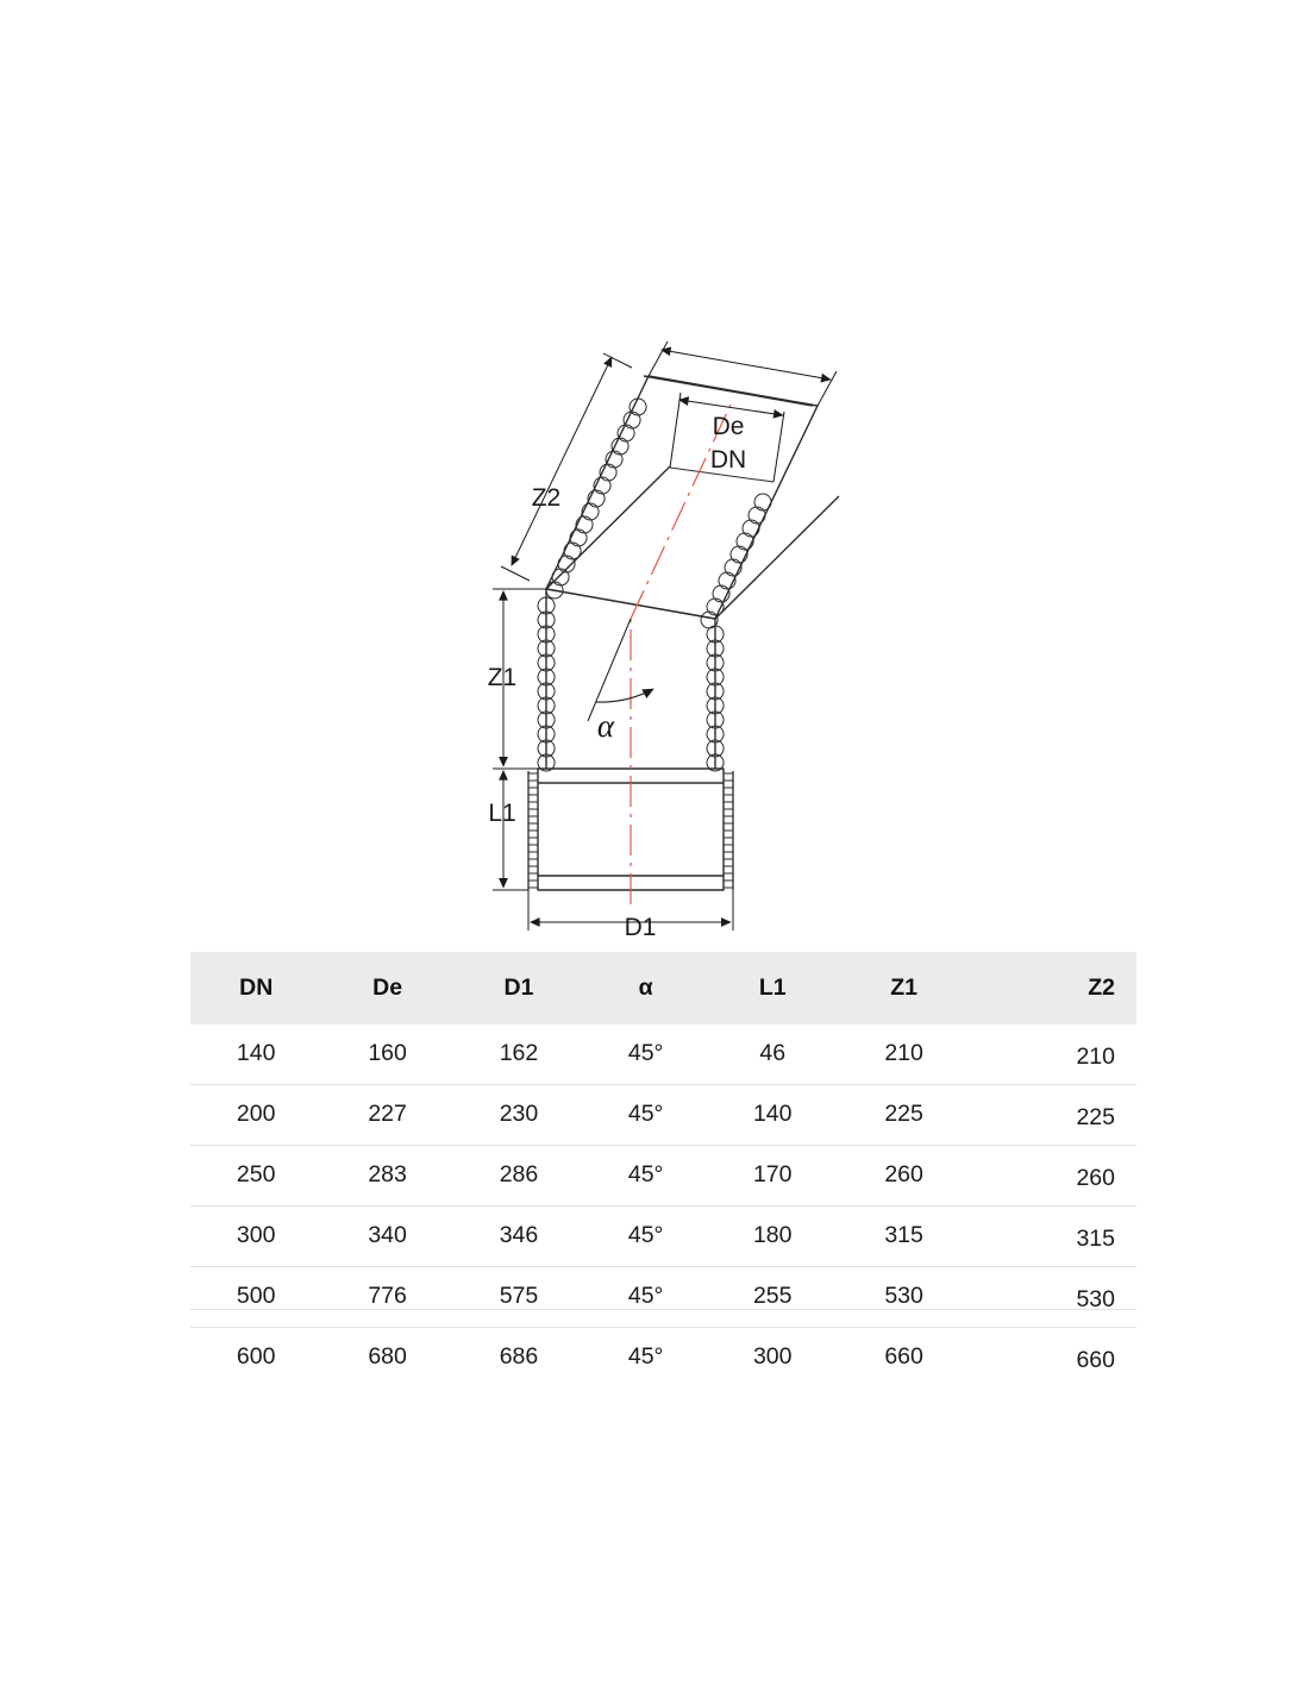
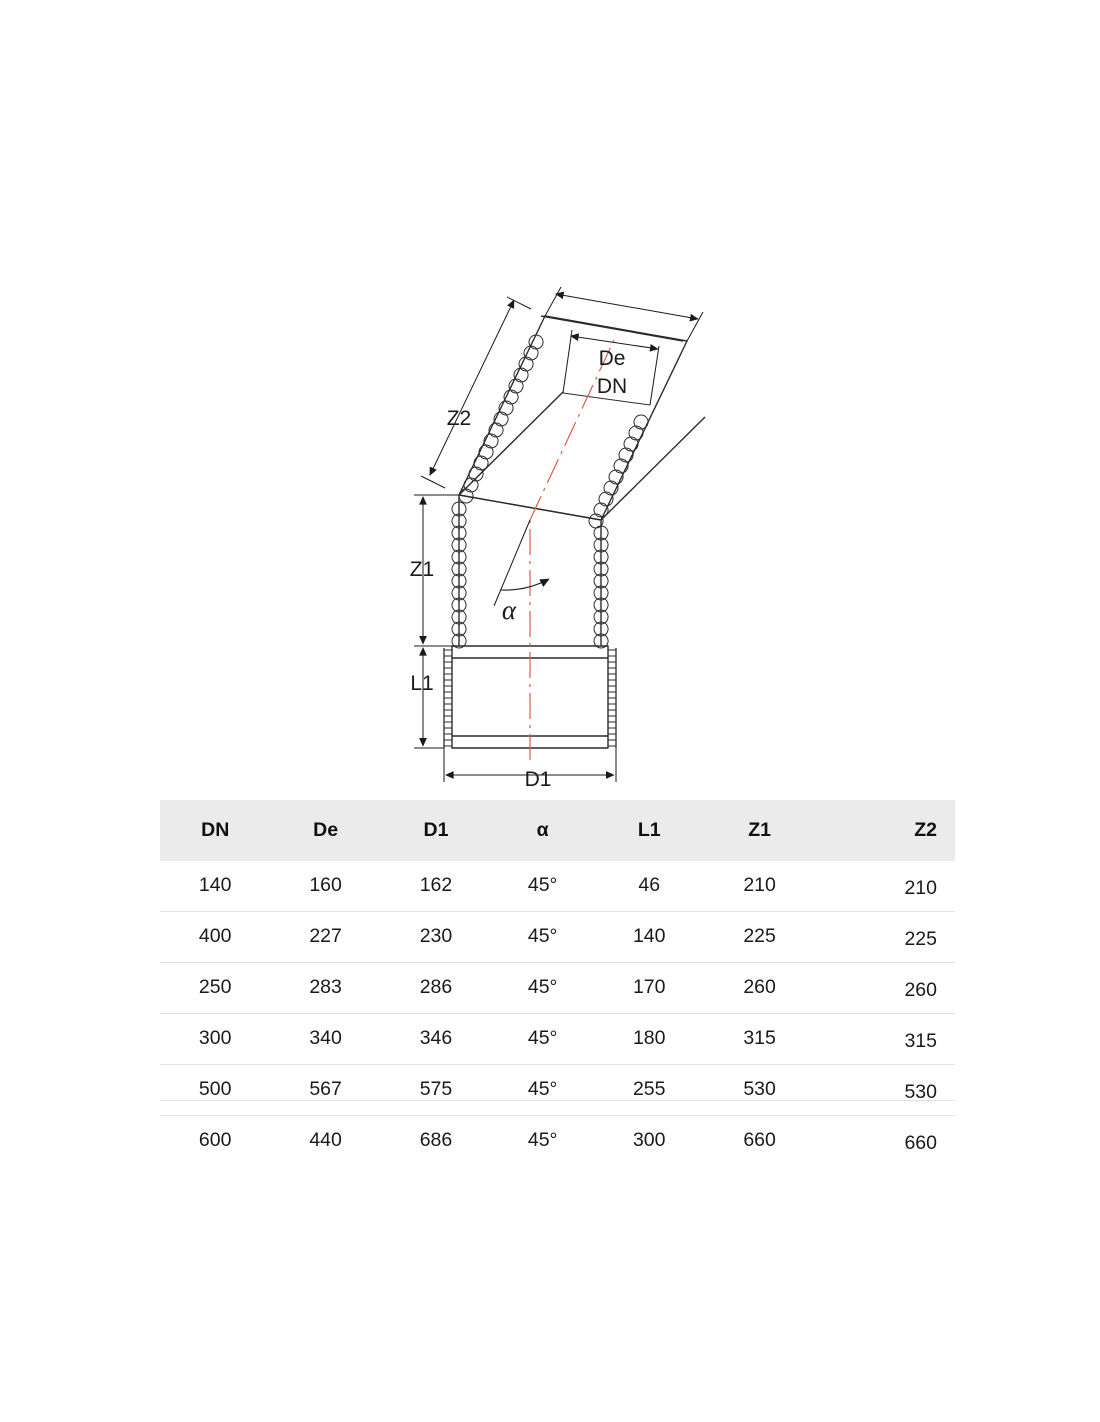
  De
  DN
  Z2
  Z1
  L1
  D1
  α
  DN	De	D1	α	L1	Z1	Z2
  140	160	162	45°	46	210	210
- 200	227	230	45°	140	225	225
+ 400	227	230	45°	140	225	225
  250	283	286	45°	170	260	260
  300	340	346	45°	180	315	315
- 500	776	575	45°	255	530	530
+ 500	567	575	45°	255	530	530
- 600	680	686	45°	300	660	660
+ 600	440	686	45°	300	660	660
